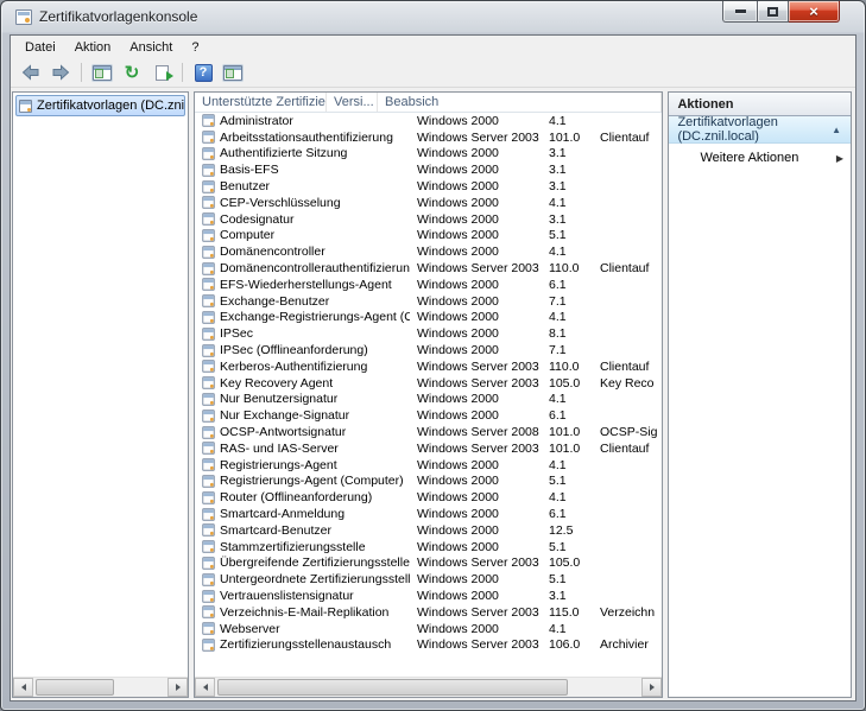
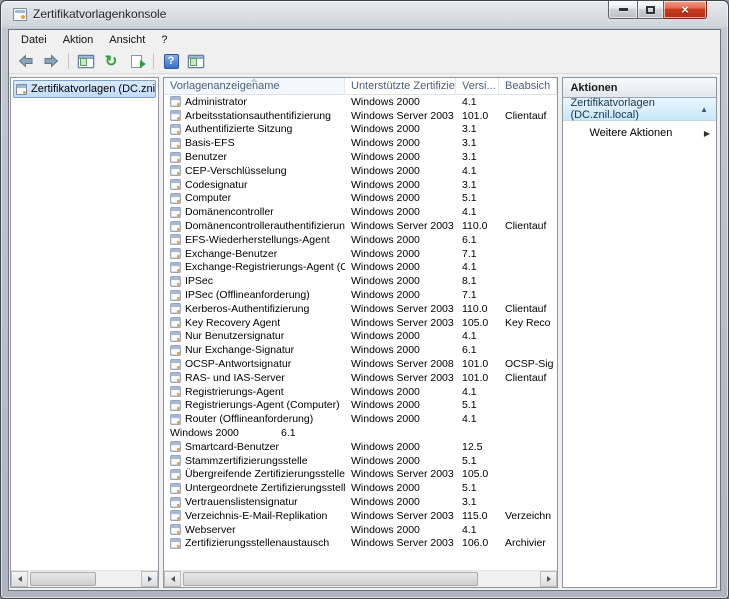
  Zertifikatvorlagenkonsole
  ×
  Datei
  Aktion
  Ansicht
  ?
  ↻
  ?
  Zertifikatvorlagen (DC.zni
+ Vorlagenanzeigename
  Unterstützte Zertifizie
  Versi...
  Beabsich
  Administrator
  Windows 2000
  4.1
  Arbeitsstationsauthentifizierung
  Windows Server 2003
  101.0
  Clientauf
  Authentifizierte Sitzung
  Windows 2000
  3.1
  Basis-EFS
  Windows 2000
  3.1
  Benutzer
  Windows 2000
  3.1
  CEP-Verschlüsselung
  Windows 2000
  4.1
  Codesignatur
  Windows 2000
  3.1
  Computer
  Windows 2000
  5.1
  Domänencontroller
  Windows 2000
  4.1
  Domänencontrollerauthentifizierun
  Windows Server 2003
  110.0
  Clientauf
  EFS-Wiederherstellungs-Agent
  Windows 2000
  6.1
  Exchange-Benutzer
  Windows 2000
  7.1
  Exchange-Registrierungs-Agent (O
  Windows 2000
  4.1
  IPSec
  Windows 2000
  8.1
  IPSec (Offlineanforderung)
  Windows 2000
  7.1
  Kerberos-Authentifizierung
  Windows Server 2003
  110.0
  Clientauf
  Key Recovery Agent
  Windows Server 2003
  105.0
  Key Reco
  Nur Benutzersignatur
  Windows 2000
  4.1
  Nur Exchange-Signatur
  Windows 2000
  6.1
  OCSP-Antwortsignatur
  Windows Server 2008
  101.0
  OCSP-Sig
  RAS- und IAS-Server
  Windows Server 2003
  101.0
  Clientauf
  Registrierungs-Agent
  Windows 2000
  4.1
  Registrierungs-Agent (Computer)
  Windows 2000
  5.1
  Router (Offlineanforderung)
  Windows 2000
  4.1
- Smartcard-Anmeldung
  Windows 2000
  6.1
  Smartcard-Benutzer
  Windows 2000
  12.5
  Stammzertifizierungsstelle
  Windows 2000
  5.1
  Übergreifende Zertifizierungsstelle
  Windows Server 2003
  105.0
  Untergeordnete Zertifizierungsstell
  Windows 2000
  5.1
  Vertrauenslistensignatur
  Windows 2000
  3.1
  Verzeichnis-E-Mail-Replikation
  Windows Server 2003
  115.0
  Verzeichn
  Webserver
  Windows 2000
  4.1
  Zertifizierungsstellenaustausch
  Windows Server 2003
  106.0
  Archivier
  Aktionen
  Zertifikatvorlagen (DC.znil.local)
  ▲
  Weitere Aktionen
  ▶
